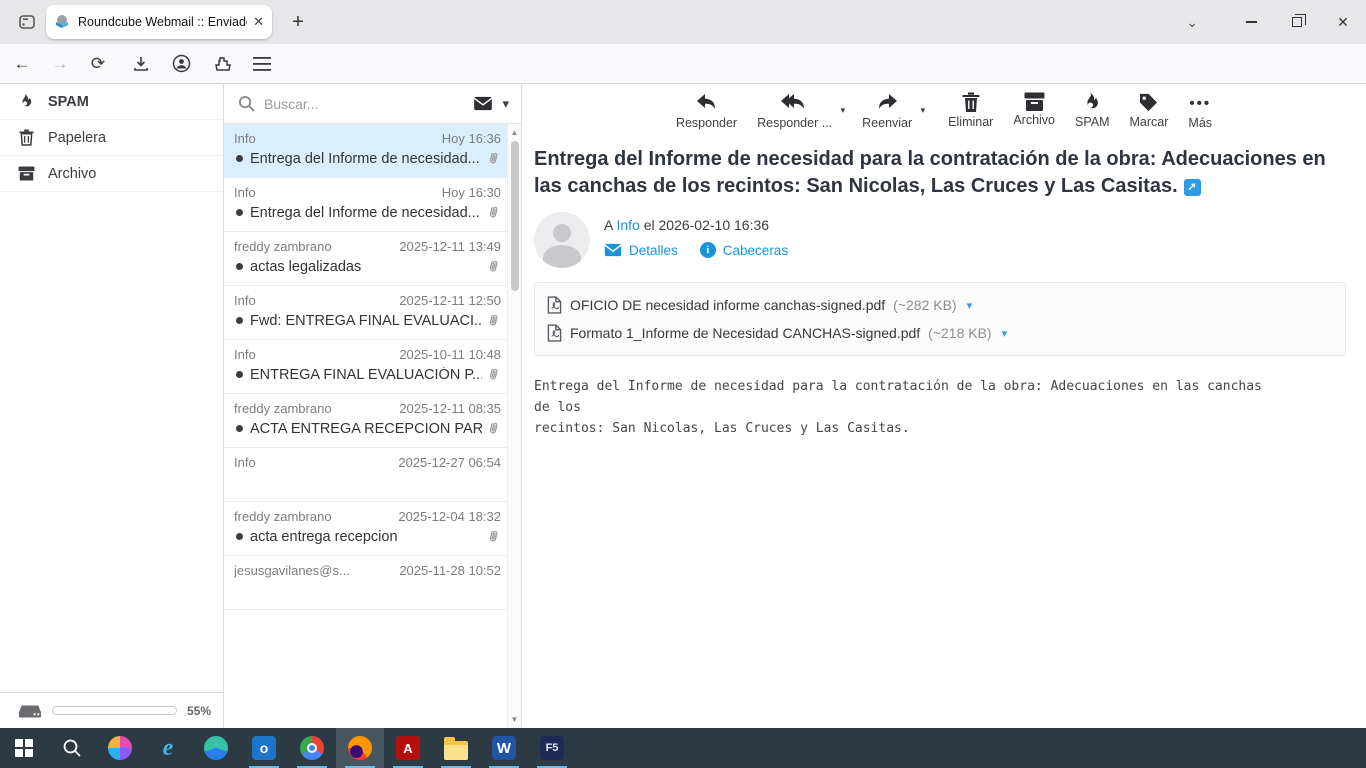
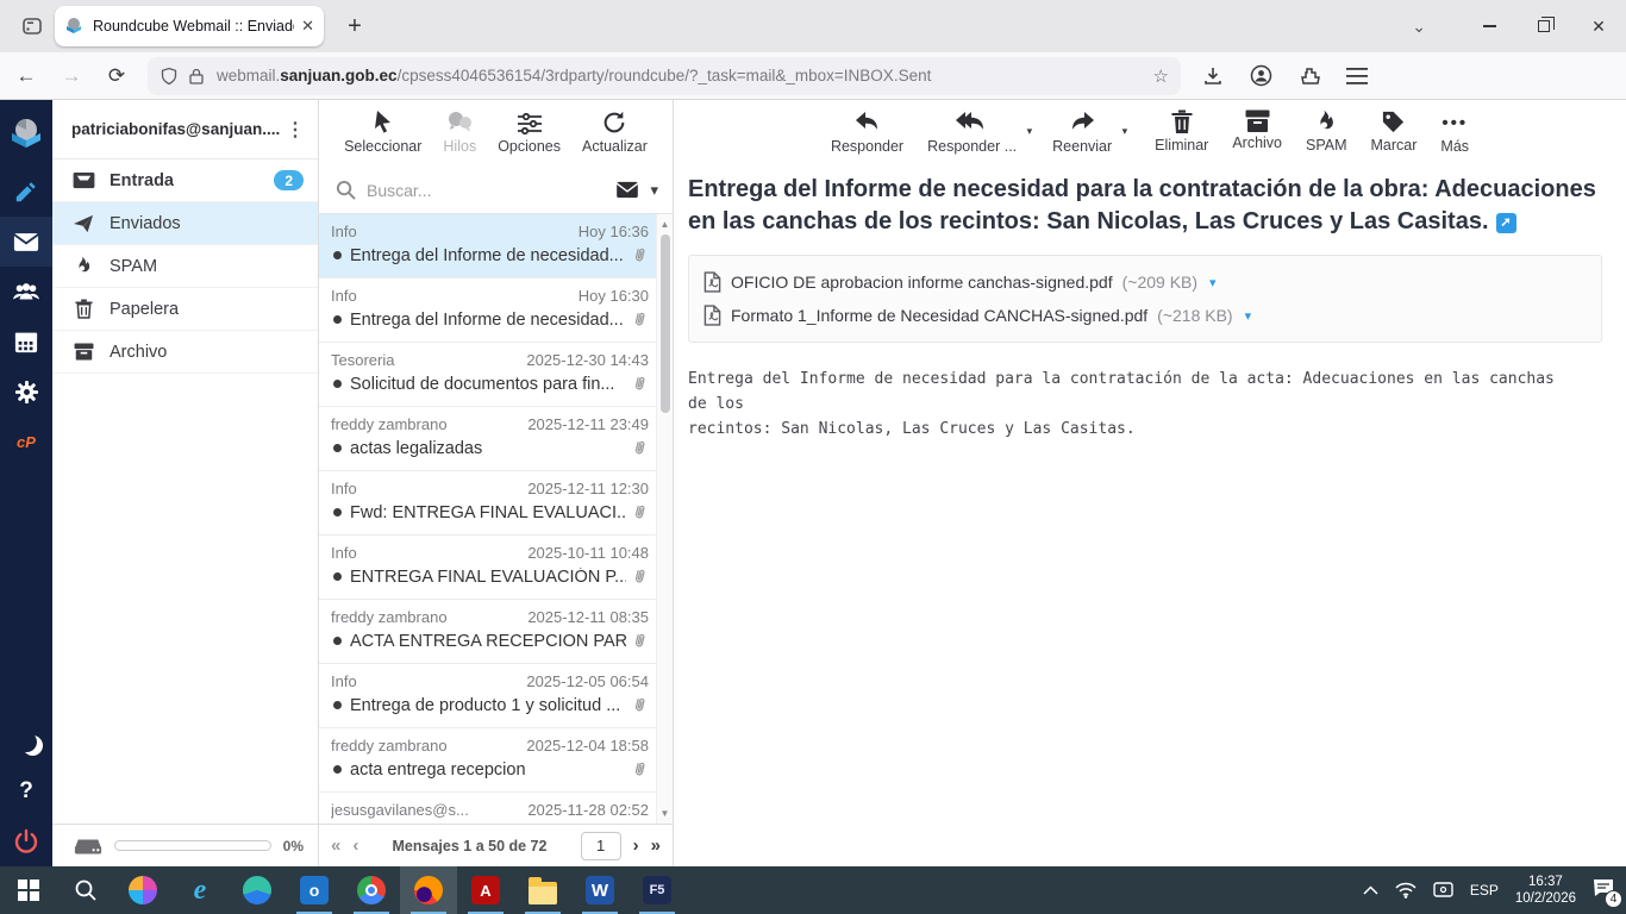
  Roundcube Webmail :: Enviad
  ✕
  +
  ⌄
  ✕
  ←
  →
  ⟳
+ webmail.sanjuan.gob.ec/cpsess4046536154/3rdparty/roundcube/?_task=mail&_mbox=INBOX.Sent
+ ☆
+ cP
+ ?
+ patriciabonifas@sanjuan....
+ ⋮
+ Entrada
+ 2
+ Enviados
  SPAM
  Papelera
  Archivo
- 55%
+ 0%
+ Seleccionar
+ Hilos
+ Opciones
+ Actualizar
  Buscar...
  ▾
  Info
  Hoy 16:36
  Entrega del Informe de necesidad...
  Info
  Hoy 16:30
  Entrega del Informe de necesidad...
+ Tesoreria
+ 2025-12-30 14:43
+ Solicitud de documentos para fin...
  freddy zambrano
- 2025-12-11 13:49
+ 2025-12-11 23:49
  actas legalizadas
  Info
- 2025-12-11 12:50
+ 2025-12-11 12:30
  Fwd: ENTREGA FINAL EVALUACI..
  Info
  2025-10-11 10:48
  ENTREGA FINAL EVALUACIÓN P..
  freddy zambrano
  2025-12-11 08:35
  ACTA ENTREGA RECEPCION PAR
  Info
- 2025-12-27 06:54
+ 2025-12-05 06:54
+ Entrega de producto 1 y solicitud ...
  freddy zambrano
- 2025-12-04 18:32
+ 2025-12-04 18:58
  acta entrega recepcion
  jesusgavilanes@s...
- 2025-11-28 10:52
+ 2025-11-28 02:52
  ▲
  ▼
+ «
+ ‹
+ Mensajes 1 a 50 de 72
+ 1
+ ›
+ »
  Responder
  Responder ...
  ▾
  Reenviar
  ▾
  Eliminar
  Archivo
  SPAM
  Marcar
  •••
  Más
  Entrega del Informe de necesidad para la contratación de la obra: Adecuaciones en las canchas de los recintos: San Nicolas, Las Cruces y Las Casitas. ➚
- A Info el 2026-02-10 16:36
- Detalles
- i
- Cabeceras
- OFICIO DE necesidad informe canchas-signed.pdf
+ OFICIO DE aprobacion informe canchas-signed.pdf
- (~282 KB)
+ (~209 KB)
  ▾
  Formato 1_Informe de Necesidad CANCHAS-signed.pdf
  (~218 KB)
  ▾
- Entrega del Informe de necesidad para la contratación de la obra: Adecuaciones en las canchas de los
+ Entrega del Informe de necesidad para la contratación de la acta: Adecuaciones en las canchas de los
  recintos: San Nicolas, Las Cruces y Las Casitas.
  e
  o
  A
  W
  F5
+ ESP
+ 16:37
+ 10/2/2026
+ 4
